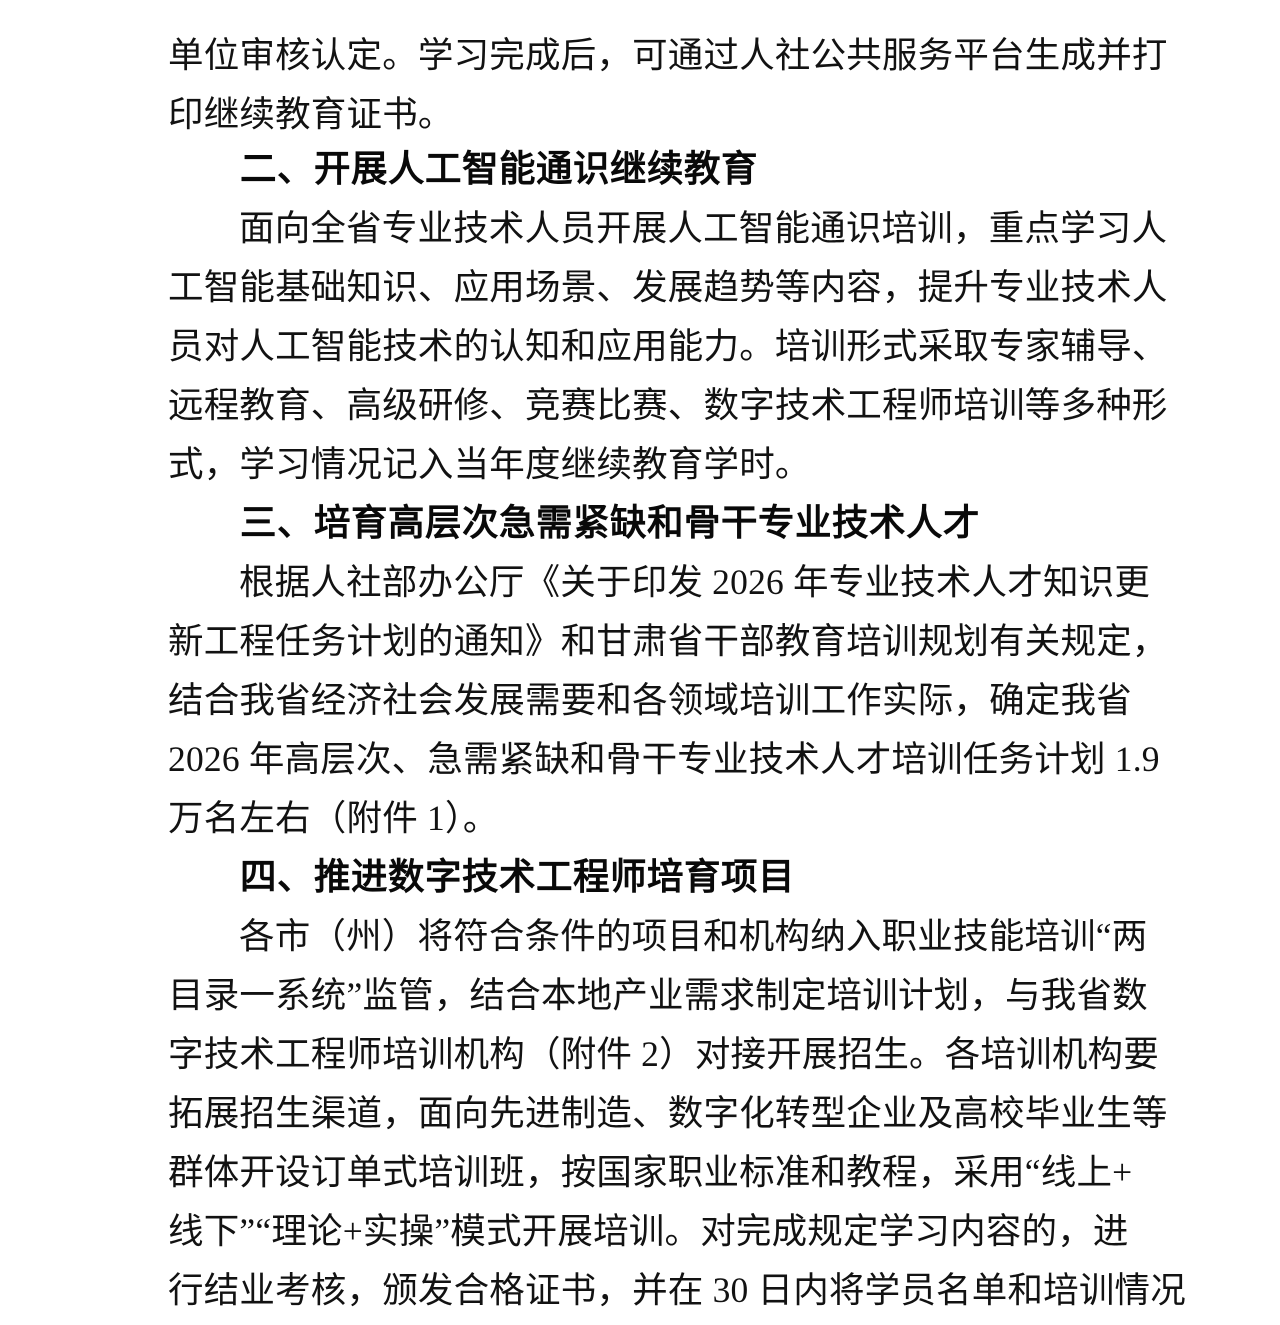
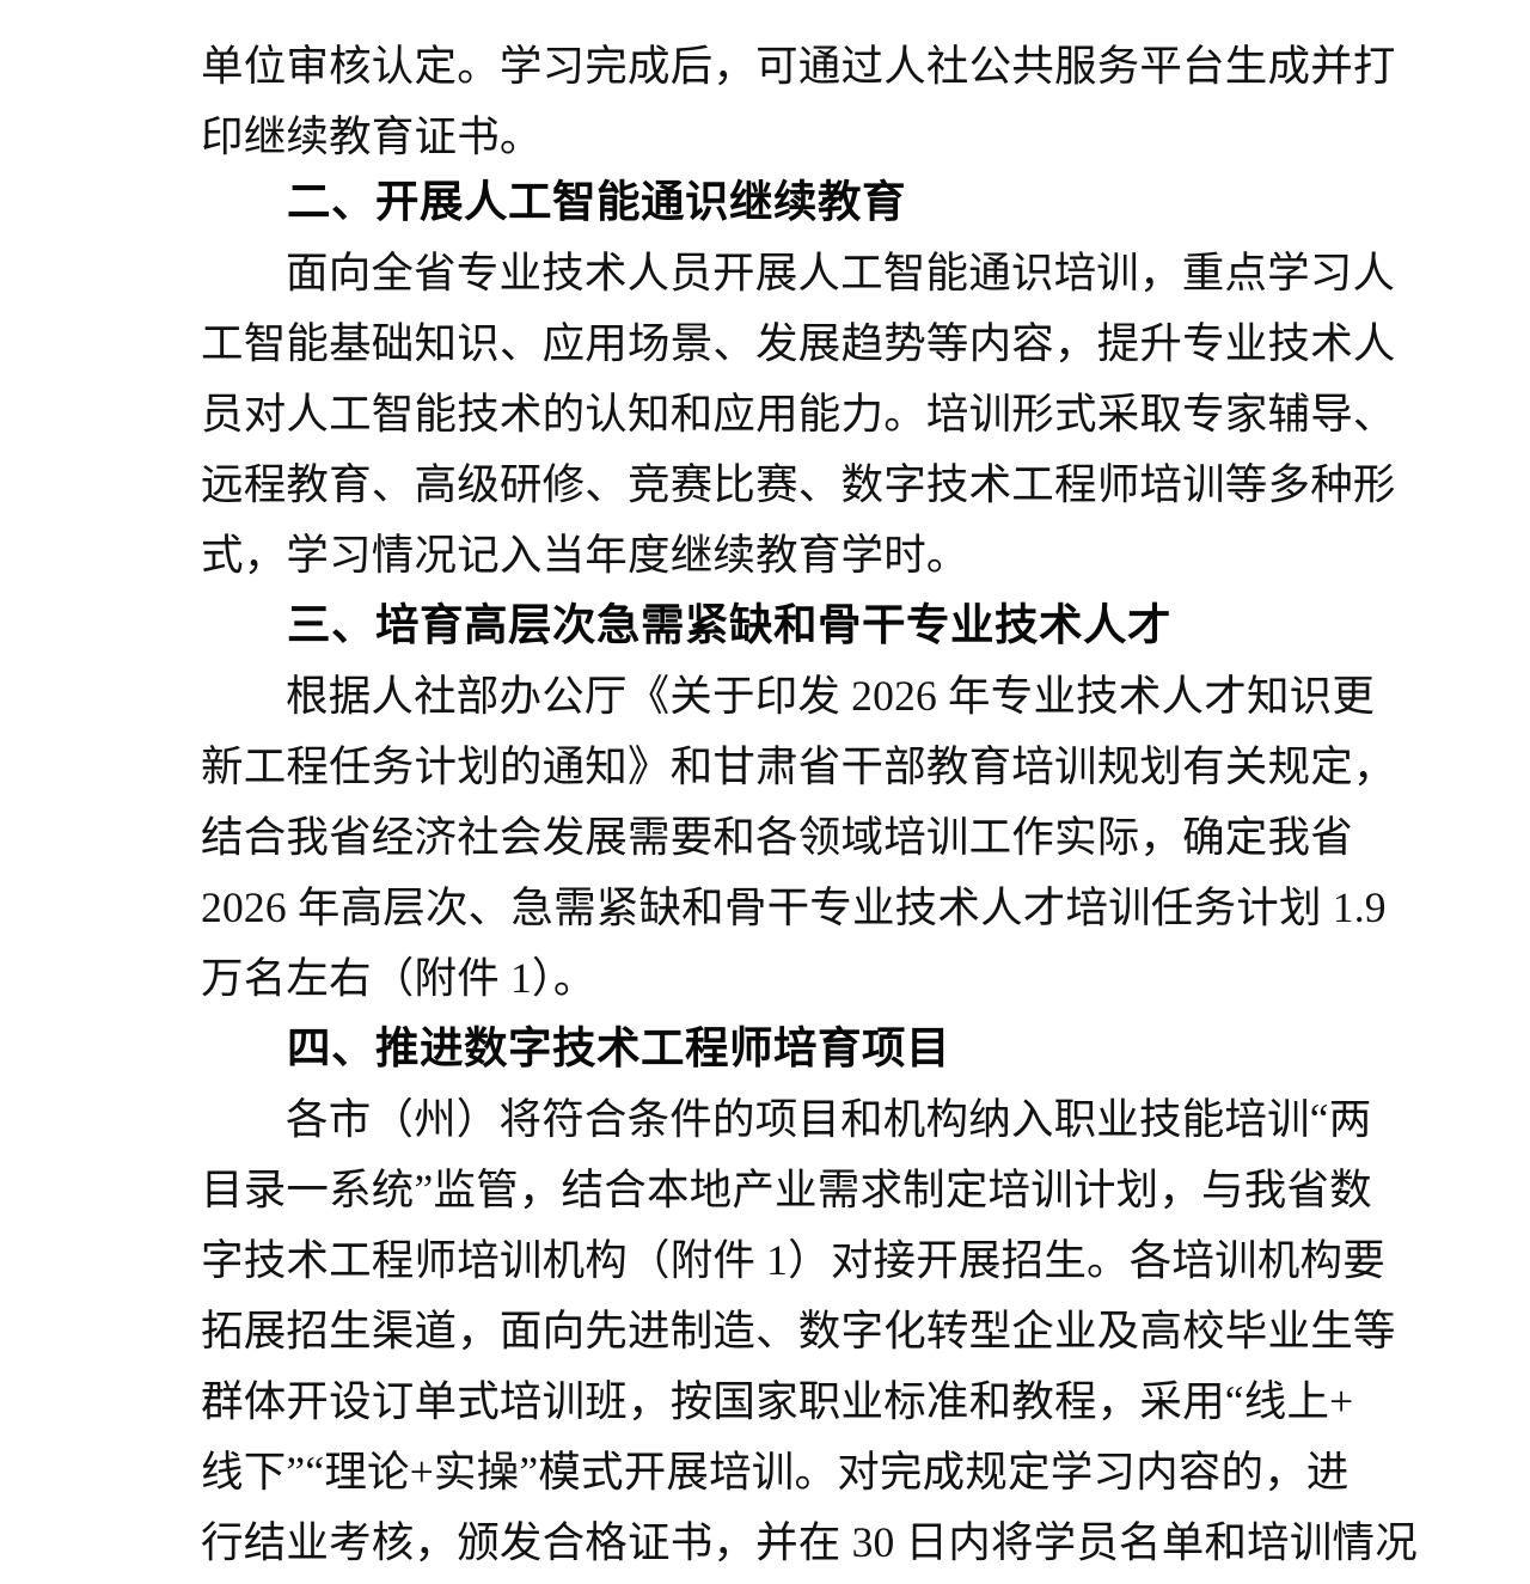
  单位审核认定。学习完成后，可通过人社公共服务平台生成并打
  印继续教育证书。
  二、开展人工智能通识继续教育
  面向全省专业技术人员开展人工智能通识培训，重点学习人
  工智能基础知识、应用场景、发展趋势等内容，提升专业技术人
  员对人工智能技术的认知和应用能力。培训形式采取专家辅导、
  远程教育、高级研修、竞赛比赛、数字技术工程师培训等多种形
  式，学习情况记入当年度继续教育学时。
  三、培育高层次急需紧缺和骨干专业技术人才
  根据人社部办公厅《关于印发 2026 年专业技术人才知识更
  新工程任务计划的通知》和甘肃省干部教育培训规划有关规定，
  结合我省经济社会发展需要和各领域培训工作实际，确定我省
  2026 年高层次、急需紧缺和骨干专业技术人才培训任务计划 1.9
  万名左右（附件 1）。
  四、推进数字技术工程师培育项目
  各市（州）将符合条件的项目和机构纳入职业技能培训“两
  目录一系统”监管，结合本地产业需求制定培训计划，与我省数
- 字技术工程师培训机构（附件 2）对接开展招生。各培训机构要
+ 字技术工程师培训机构（附件 1）对接开展招生。各培训机构要
  拓展招生渠道，面向先进制造、数字化转型企业及高校毕业生等
  群体开设订单式培训班，按国家职业标准和教程，采用“线上+
  线下”“理论+实操”模式开展培训。对完成规定学习内容的，进
  行结业考核，颁发合格证书，并在 30 日内将学员名单和培训情况
